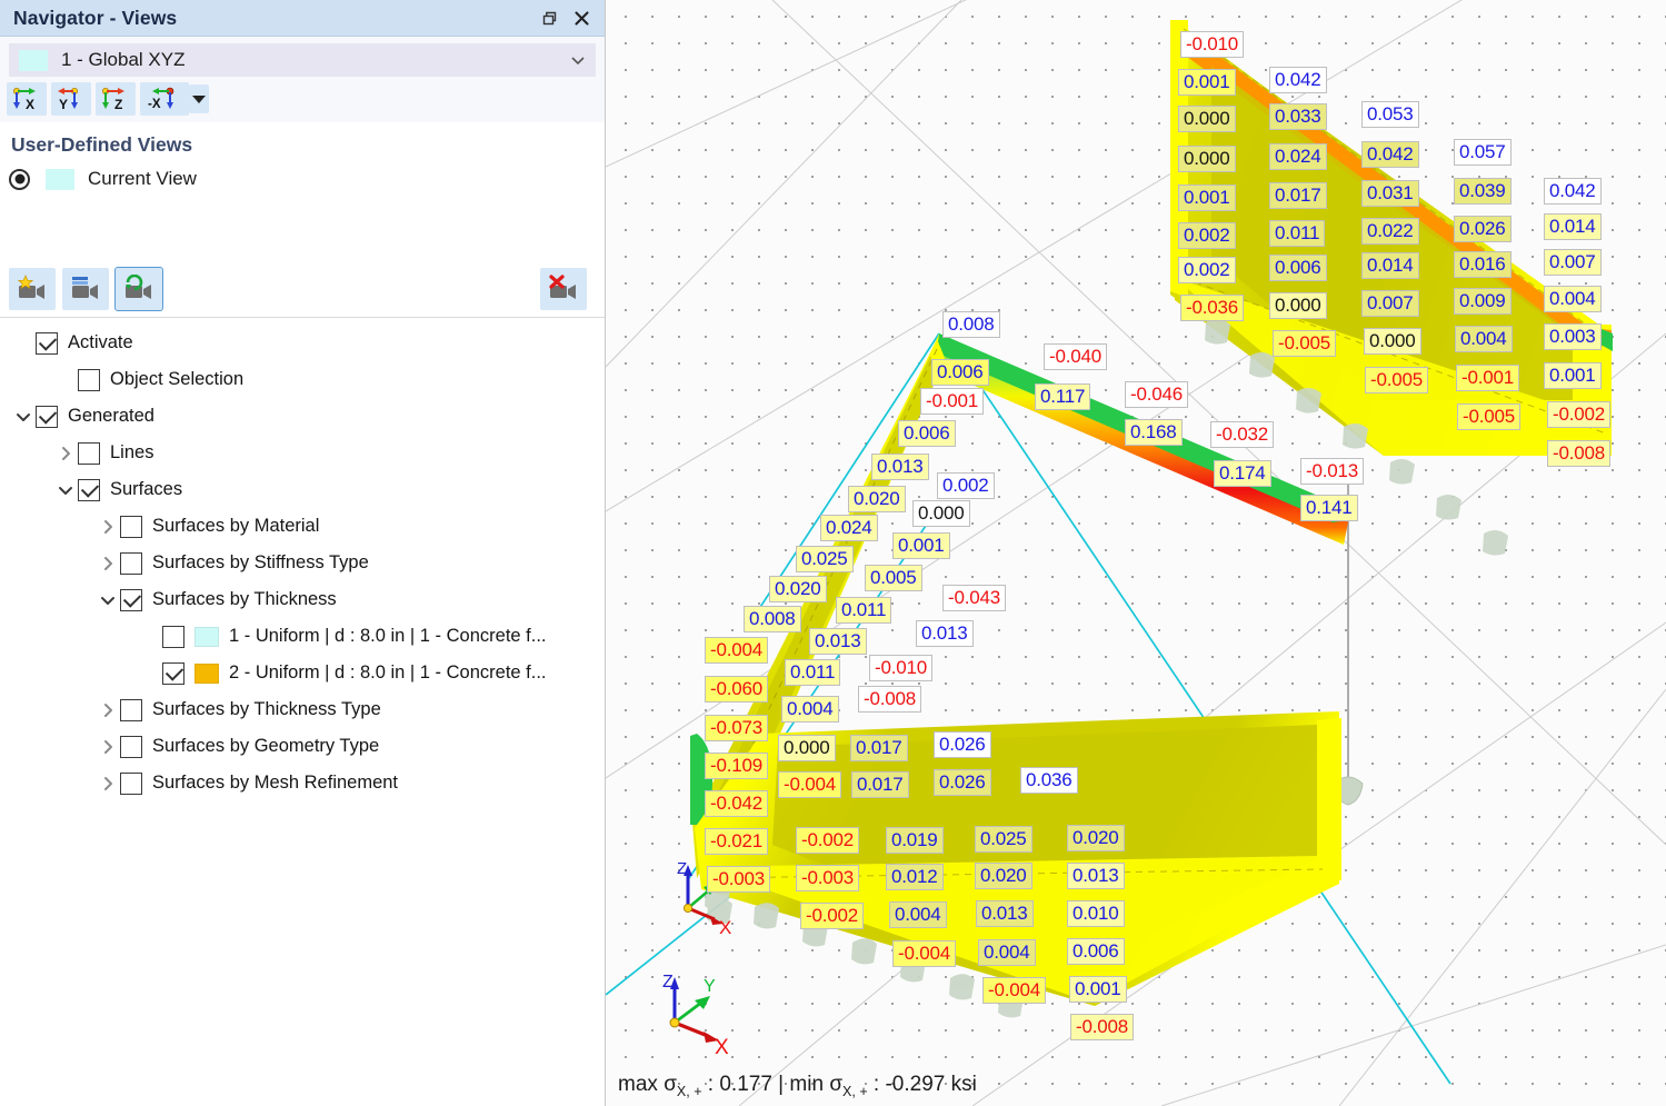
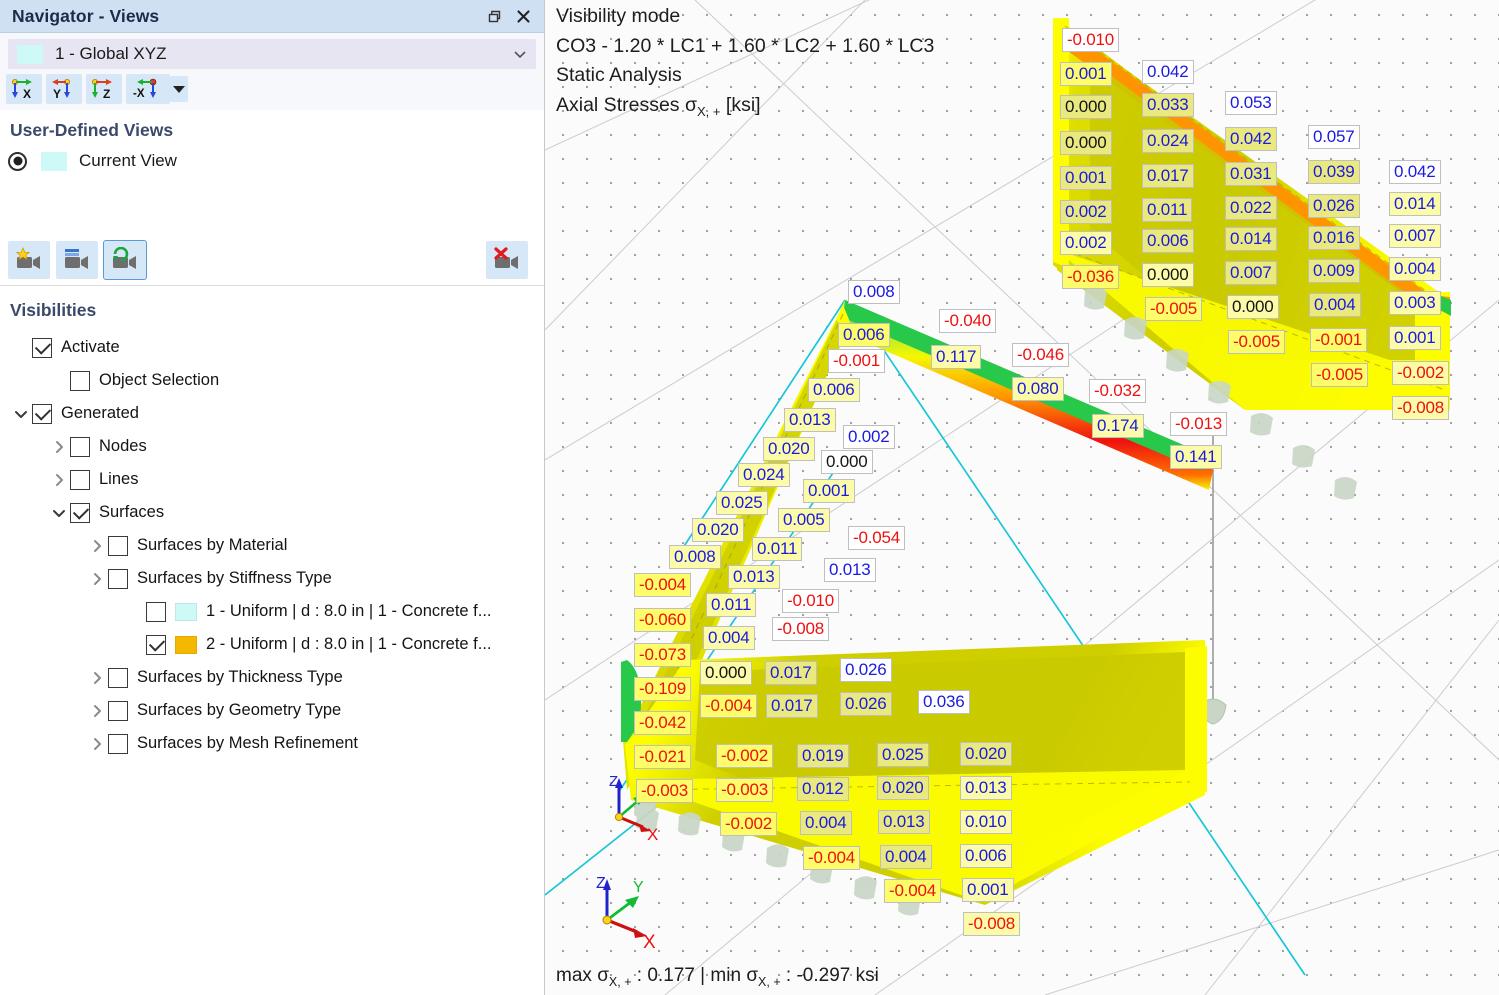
  Navigator - Views
  1 - Global XYZ
  X
  Y
  Z
  -X
  User-Defined Views
  Current View
+ Visibilities
  Activate
  Object Selection
  Generated
+ Nodes
  Lines
  Surfaces
  Surfaces by Material
  Surfaces by Stiffness Type
- Surfaces by Thickness
  1 - Uniform | d : 8.0 in | 1 - Concrete f...
  2 - Uniform | d : 8.0 in | 1 - Concrete f...
  Surfaces by Thickness Type
  Surfaces by Geometry Type
  Surfaces by Mesh Refinement
+ Visibility mode
+ CO3 - 1.20 * LC1 + 1.60 * LC2 + 1.60 * LC3
+ Static Analysis
+ Axial Stresses σX, + [ksi]
  Z
  X
  Z
  Y
  X
  -0.010
  0.001
  0.042
  0.000
  0.033
  0.053
  0.000
  0.024
  0.042
  0.057
  0.001
  0.017
  0.031
  0.039
  0.042
  0.002
  0.011
  0.022
  0.026
  0.014
  0.002
  0.006
  0.014
  0.016
  0.007
  -0.036
  0.000
  0.007
  0.009
  0.004
  -0.005
  0.000
  0.004
  0.003
  -0.005
  -0.001
  0.001
  -0.005
  -0.002
  -0.008
  0.008
  0.006
  -0.040
  -0.001
  0.117
  -0.046
  0.006
- 0.168
+ 0.080
  -0.032
  0.013
  0.002
  0.174
  -0.013
  0.020
  0.000
  0.141
  0.024
  0.001
  0.025
  0.005
  0.020
  0.011
- -0.043
+ -0.054
  0.008
  0.013
  0.013
  -0.004
  0.011
  -0.010
  -0.060
  0.004
  -0.008
  -0.073
  -0.109
  0.000
  0.017
  0.026
  -0.042
  -0.004
  0.017
  0.026
  0.036
  -0.021
  -0.002
  0.019
  0.025
  0.020
  -0.003
  -0.003
  0.012
  0.020
  0.013
  -0.002
  0.004
  0.013
  0.010
  -0.004
  0.004
  0.006
  -0.004
  0.001
  -0.008
  max σX, + : 0.177 | min σX, + : -0.297 ksi
